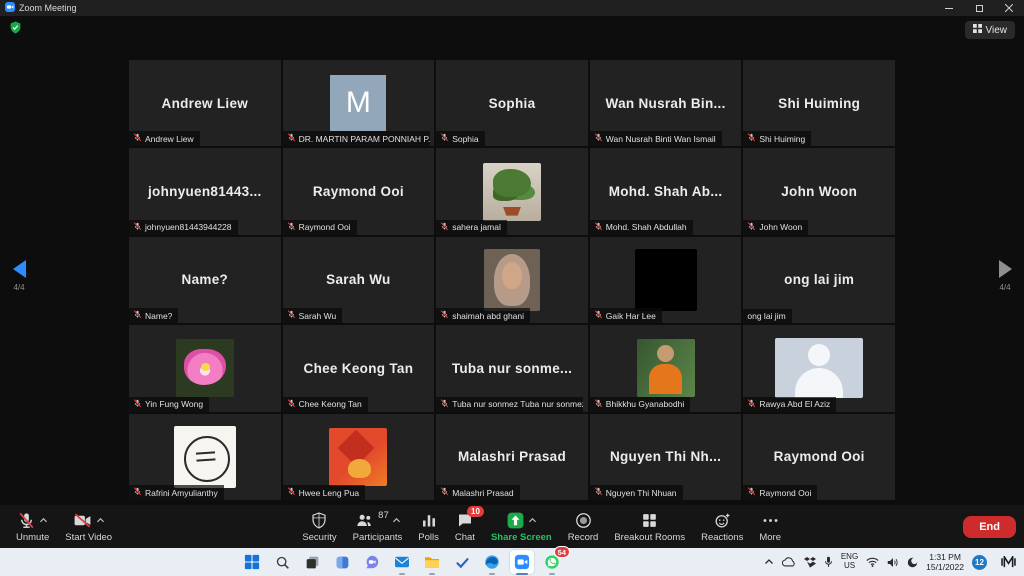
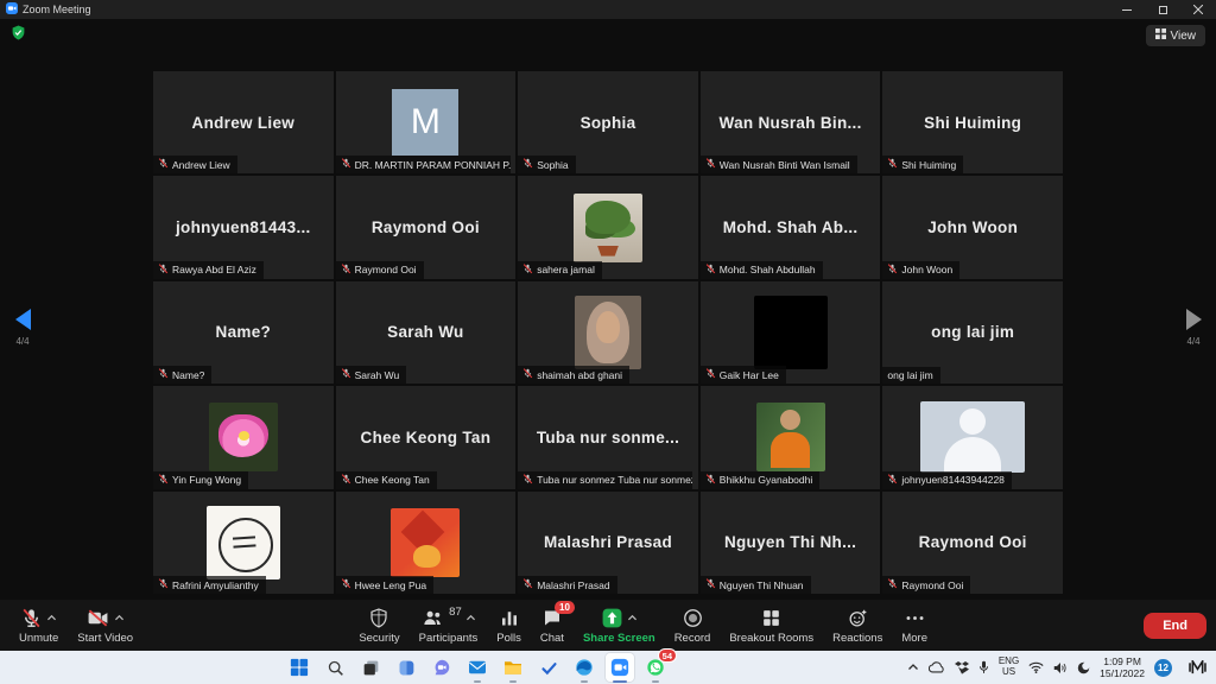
  Zoom Meeting
  View
  Andrew Liew
  Andrew Liew
  M
  DR. MARTIN PARAM PONNIAH P.
  Sophia
  Sophia
  Wan Nusrah Bin...
  Wan Nusrah Binti Wan Ismail
  Shi Huiming
  Shi Huiming
  johnyuen81443...
- johnyuen81443944228
+ Rawya Abd El Aziz
  Raymond Ooi
  Raymond Ooi
  sahera jamal
  Mohd. Shah Ab...
  Mohd. Shah Abdullah
  John Woon
  John Woon
  Name?
  Name?
  Sarah Wu
  Sarah Wu
  shaimah abd ghani
  Gaik Har Lee
  ong lai jim
  ong lai jim
  Yin Fung Wong
  Chee Keong Tan
  Chee Keong Tan
  Tuba nur sonme...
  Tuba nur sonmez Tuba nur sonme
  Bhikkhu Gyanabodhi
- Rawya Abd El Aziz
+ johnyuen81443944228
  Rafrini Amyulianthy
  Hwee Leng Pua
  Malashri Prasad
  Malashri Prasad
  Nguyen Thi Nh...
  Nguyen Thi Nhuan
  Raymond Ooi
  Raymond Ooi
  4/4
  4/4
  Unmute
  Start Video
  Security
  87
  Participants
  Polls
  10
  Chat
  Share Screen
  Record
  Breakout Rooms
  Reactions
  More
  End
  54
  ENG
  US
- 1:31 PM
+ 1:09 PM
  15/1/2022
  12
